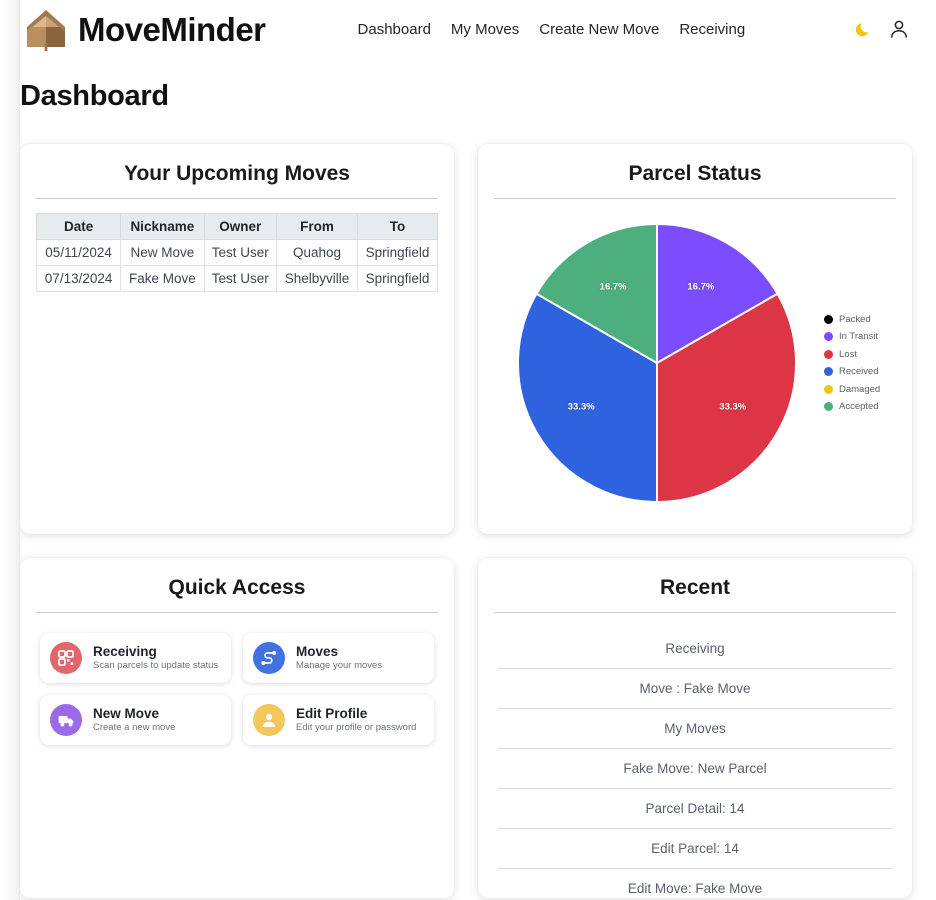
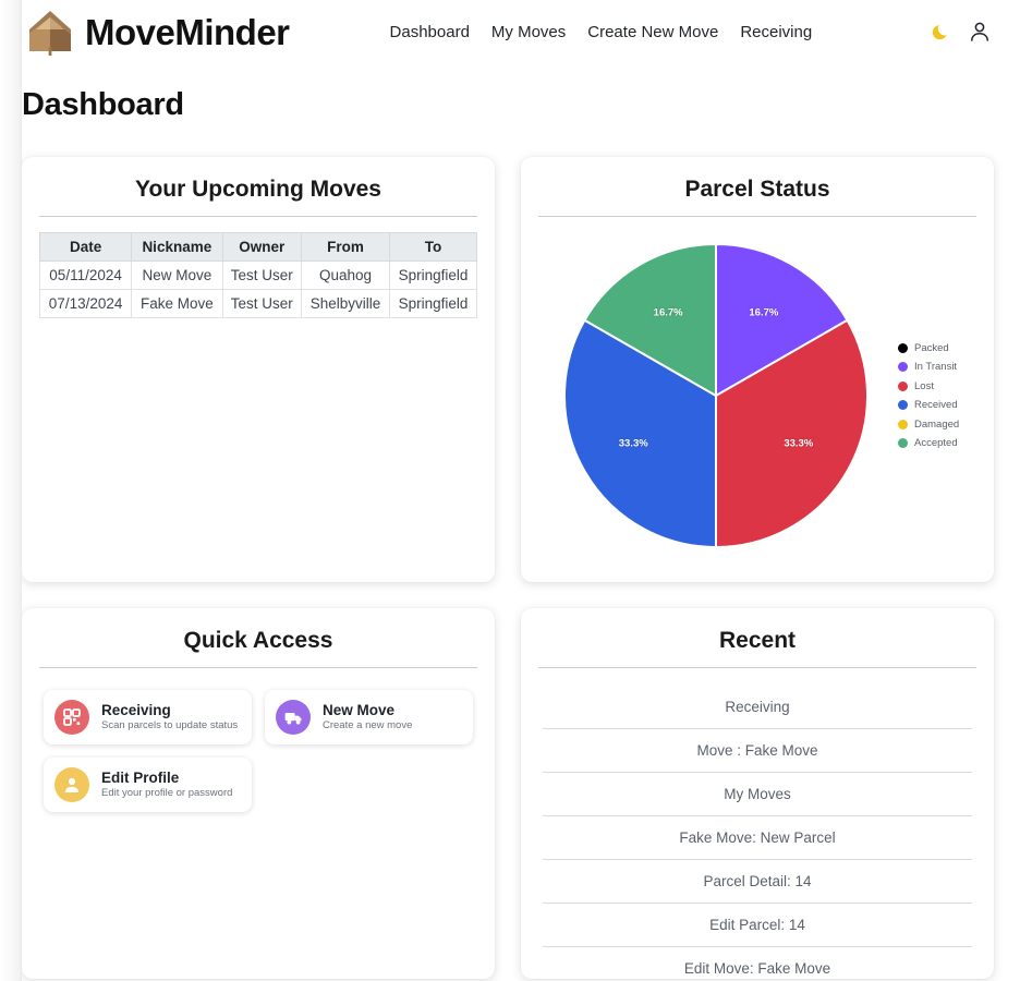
  MoveMinder
  Dashboard
  My Moves
  Create New Move
  Receiving
  Dashboard
  Your Upcoming Moves
  Date	Nickname	Owner	From	To
  05/11/2024	New Move	Test User	Quahog	Springfield
  07/13/2024	Fake Move	Test User	Shelbyville	Springfield
  Parcel Status
  16.7%
  33.3%
  33.3%
  16.7%
  Packed
  In Transit
  Lost
  Received
  Damaged
  Accepted
  Quick Access
  Receiving
  Scan parcels to update status
- Moves
- Manage your moves
  New Move
  Create a new move
  Edit Profile
  Edit your profile or password
  Recent
  Receiving
  Move : Fake Move
  My Moves
  Fake Move: New Parcel
  Parcel Detail: 14
  Edit Parcel: 14
  Edit Move: Fake Move
